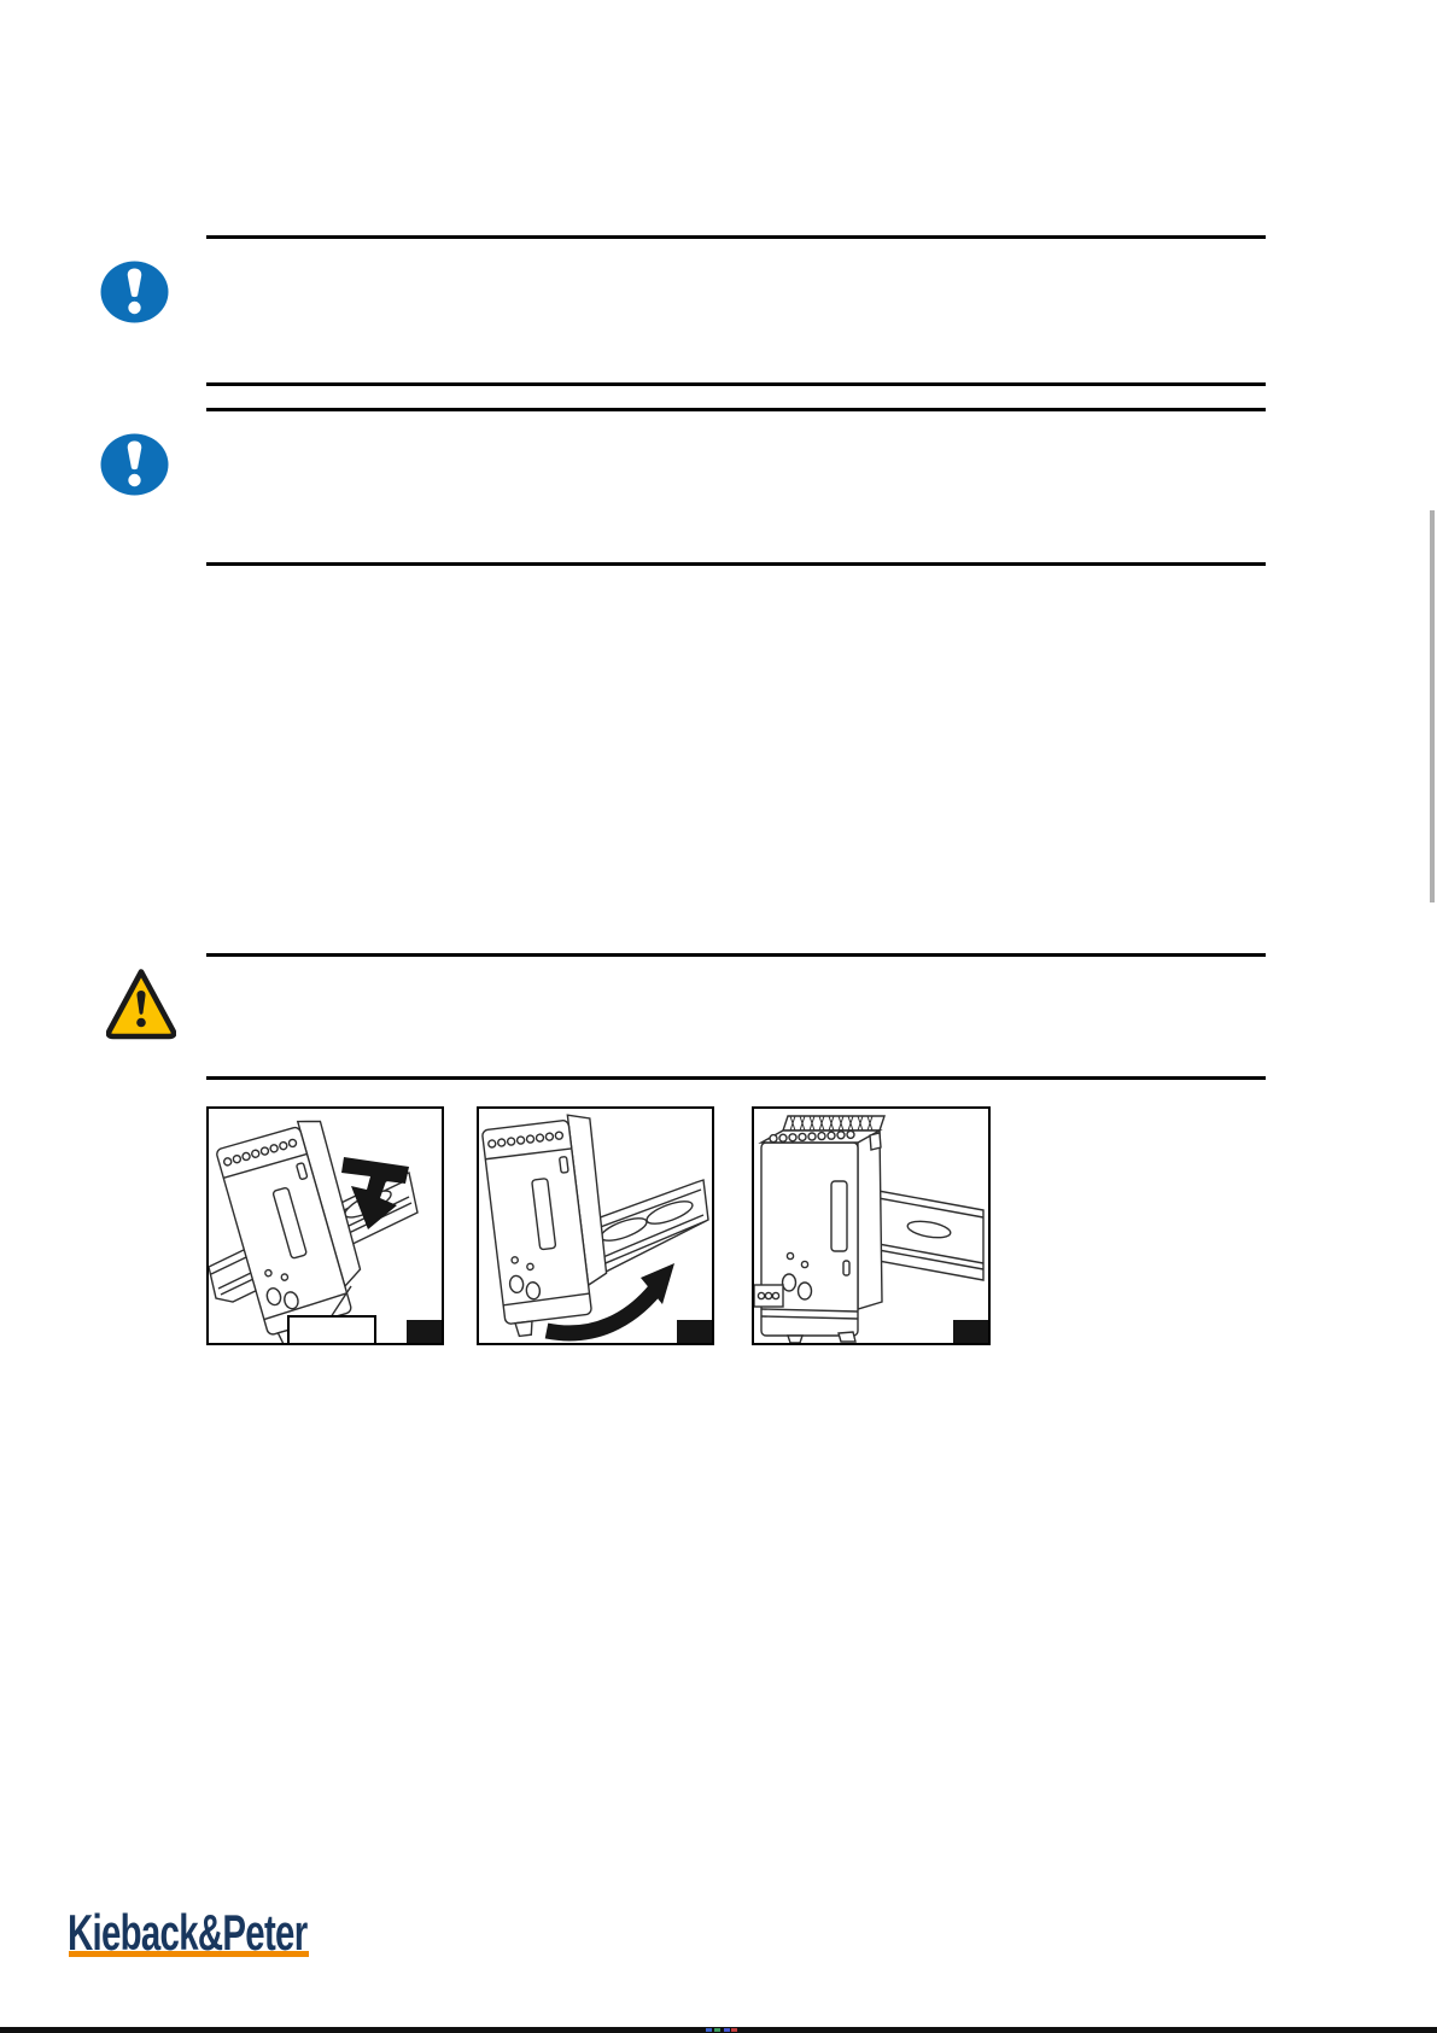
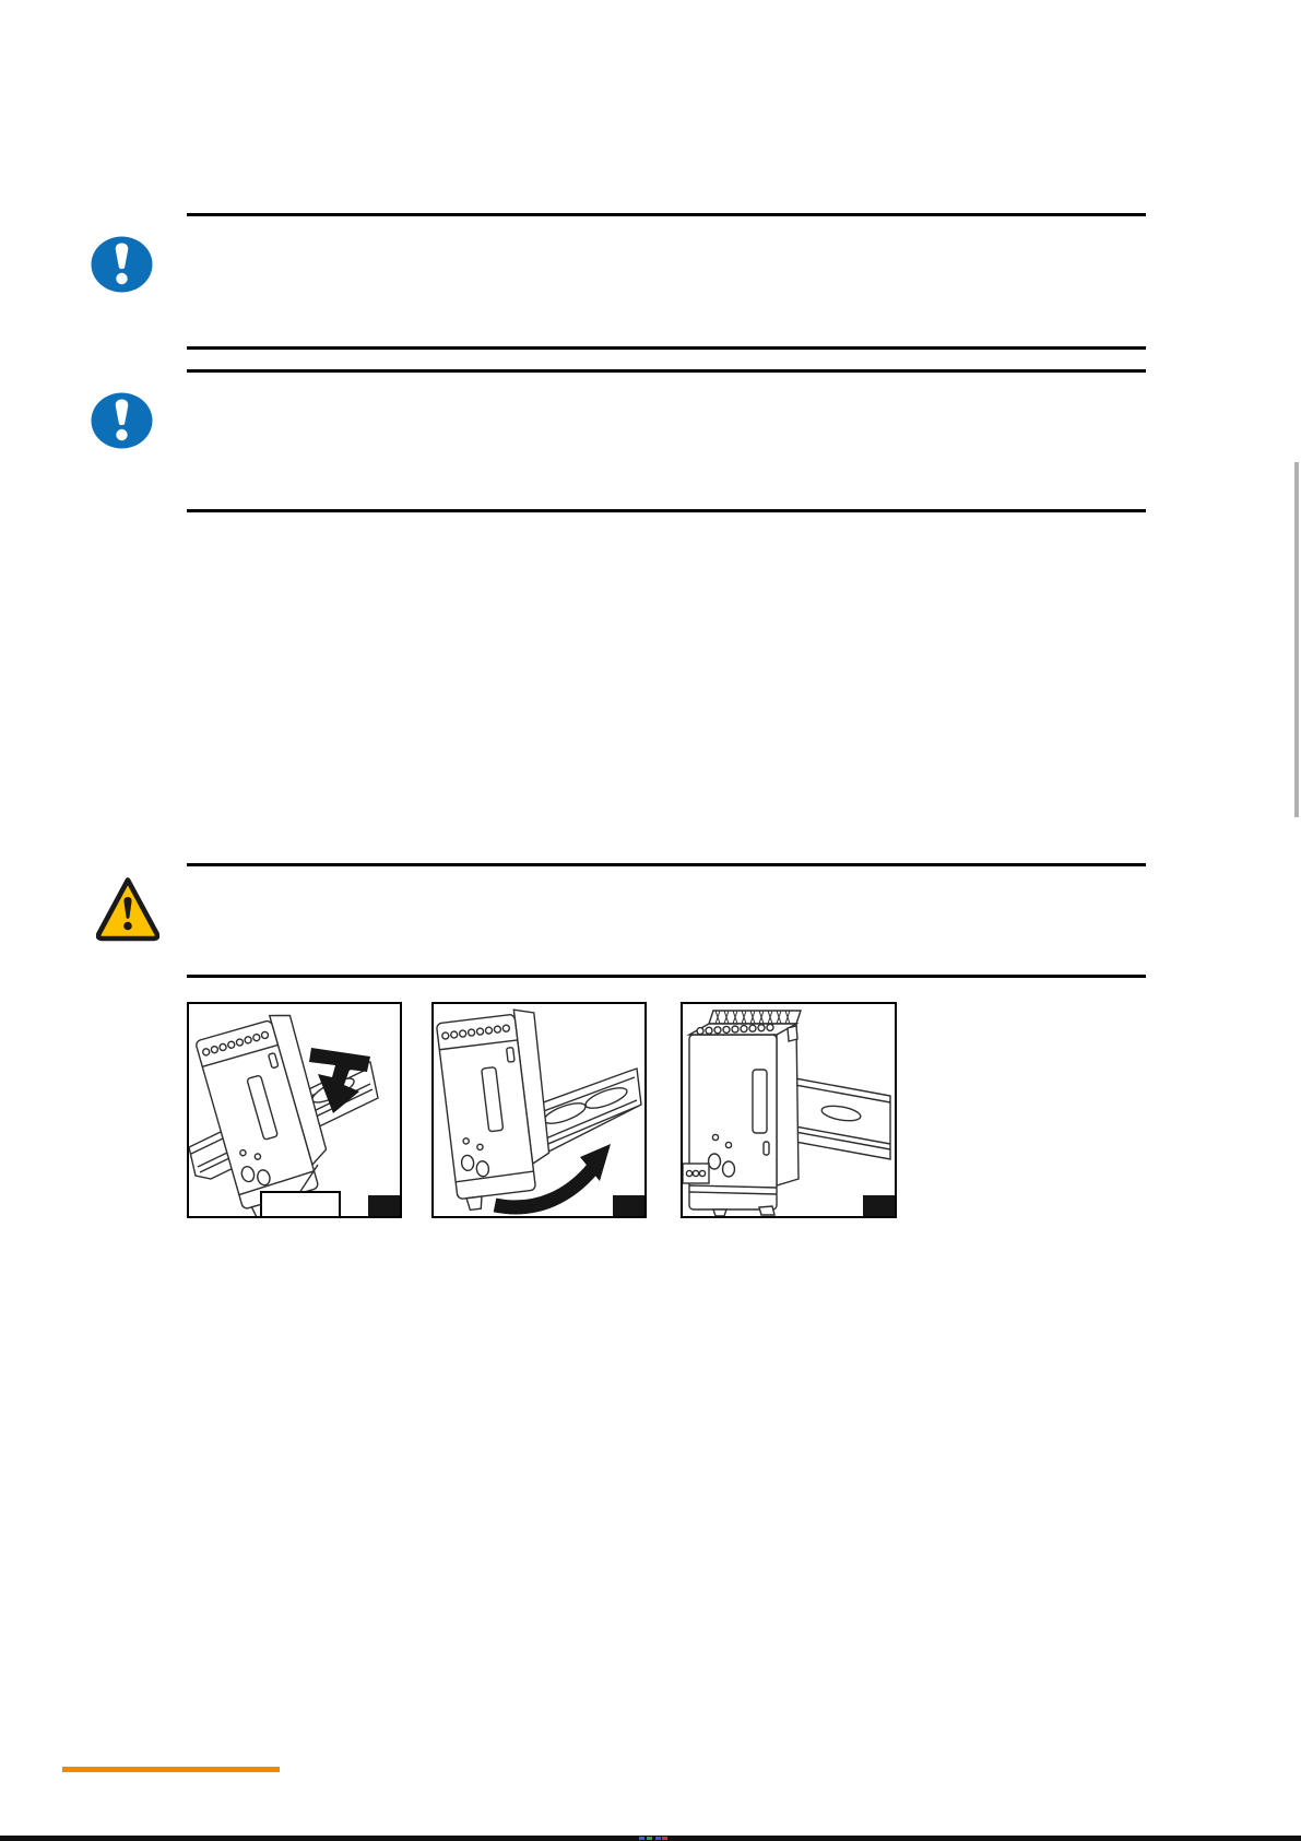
- Kieback&Peter
